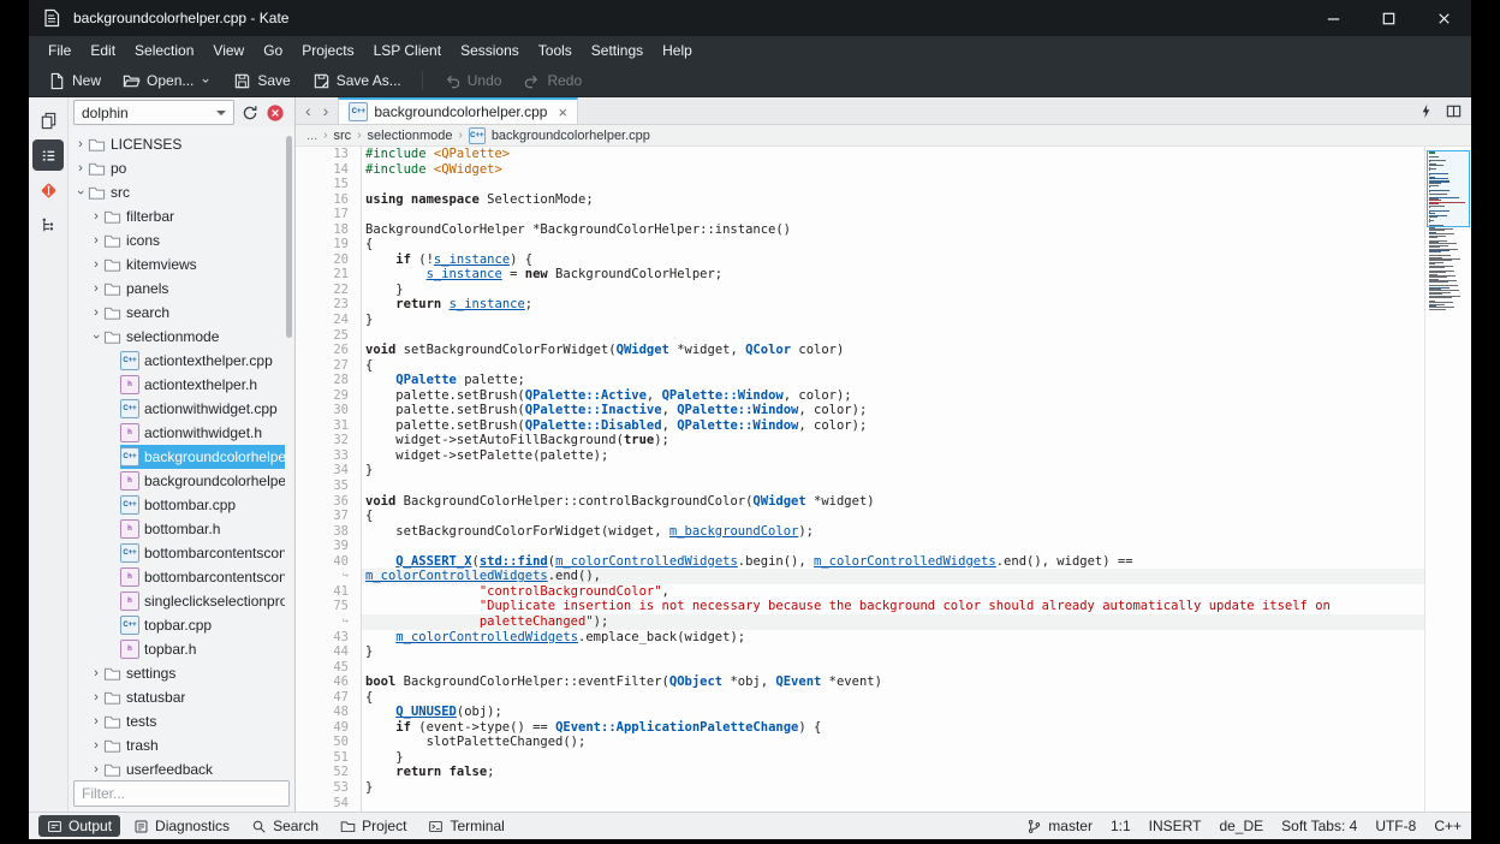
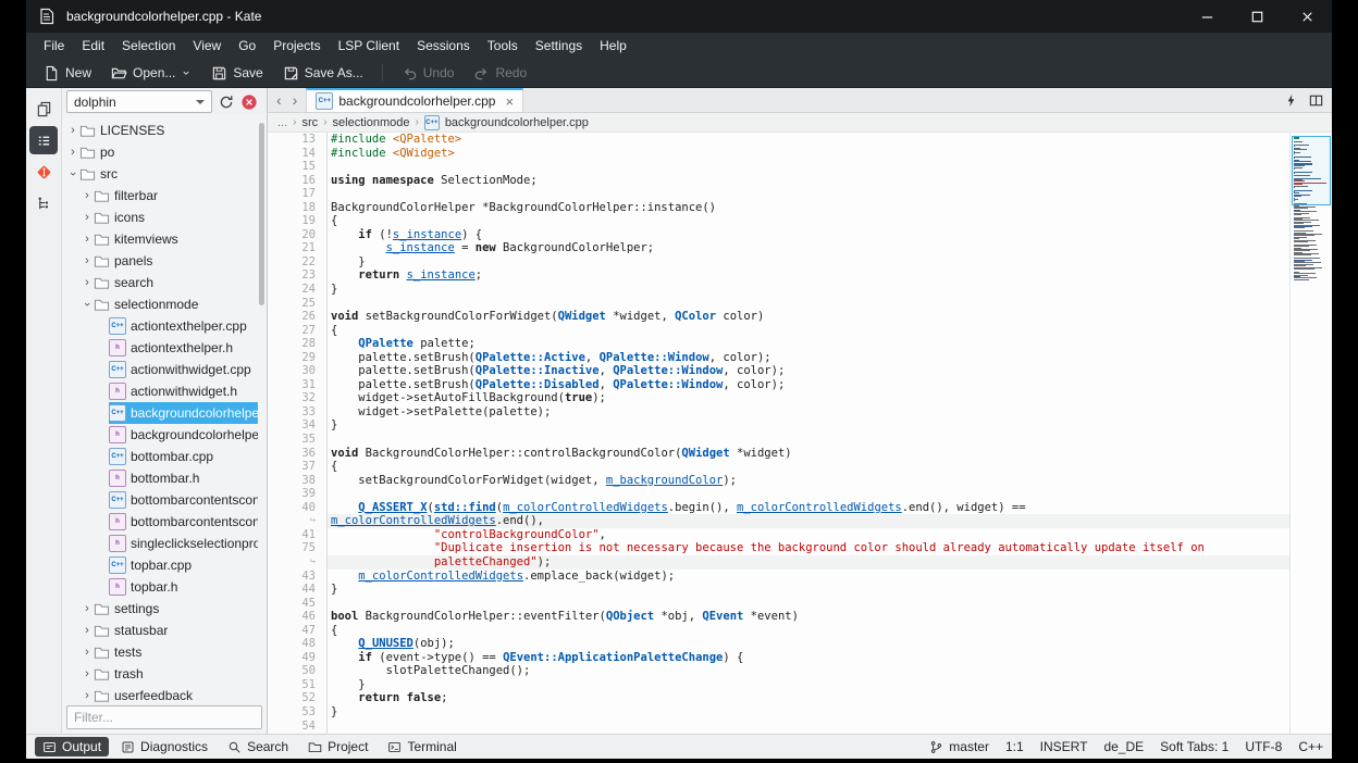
  backgroundcolorhelper.cpp - Kate
  File
  Edit
  Selection
  View
  Go
  Projects
  LSP Client
  Sessions
  Tools
  Settings
  Help
  New
  Open...
  Save
  Save As...
  Undo
  Redo
  dolphin
  ›
  LICENSES
  ›
  po
  src
  ›
  filterbar
  ›
  icons
  ›
  kitemviews
  ›
  panels
  ›
  search
  selectionmode
  actiontexthelper.cpp
  actiontexthelper.h
  actionwithwidget.cpp
  actionwithwidget.h
  backgroundcolorhelpe
  backgroundcolorhelpe
  bottombar.cpp
  bottombar.h
  bottombarcontentscon
  bottombarcontentscon
  singleclickselectionpro
  topbar.cpp
  topbar.h
  ›
  settings
  ›
  statusbar
  ›
  tests
  ›
  trash
  ›
  userfeedback
  Filter...
  ‹
  ›
  backgroundcolorhelper.cpp
  ×
  ...
  ›
  src
  ›
  selectionmode
  ›
  backgroundcolorhelper.cpp
  13
  #include <QPalette>
  14
  #include <QWidget>
  15
  16
  using namespace SelectionMode;
  17
  18
  BackgroundColorHelper *BackgroundColorHelper::instance()
  19
  {
  20
  if (!s_instance) {
  21
  s_instance = new BackgroundColorHelper;
  22
  }
  23
  return s_instance;
  24
  }
  25
  26
  void setBackgroundColorForWidget(QWidget *widget, QColor color)
  27
  {
  28
  QPalette palette;
  29
  palette.setBrush(QPalette::Active, QPalette::Window, color);
  30
  palette.setBrush(QPalette::Inactive, QPalette::Window, color);
  31
  palette.setBrush(QPalette::Disabled, QPalette::Window, color);
  32
  widget->setAutoFillBackground(true);
  33
  widget->setPalette(palette);
  34
  }
  35
  36
  void BackgroundColorHelper::controlBackgroundColor(QWidget *widget)
  37
  {
  38
  setBackgroundColorForWidget(widget, m_backgroundColor);
  39
  40
  Q_ASSERT_X(std::find(m_colorControlledWidgets.begin(), m_colorControlledWidgets.end(), widget) ==
  ↪
  m_colorControlledWidgets.end(),
  41
  "controlBackgroundColor",
  75
  "Duplicate insertion is not necessary because the background color should already automatically update itself on
  ↪
  paletteChanged");
  43
  m_colorControlledWidgets.emplace_back(widget);
  44
  }
  45
  46
  bool BackgroundColorHelper::eventFilter(QObject *obj, QEvent *event)
  47
  {
  48
  Q_UNUSED(obj);
  49
  if (event->type() == QEvent::ApplicationPaletteChange) {
  50
  slotPaletteChanged();
  51
  }
  52
  return false;
  53
  }
  54
  Output
  Diagnostics
  Search
  Project
  Terminal
  master
  1:1
  INSERT
  de_DE
- Soft Tabs: 4
+ Soft Tabs: 1
  UTF-8
  C++
